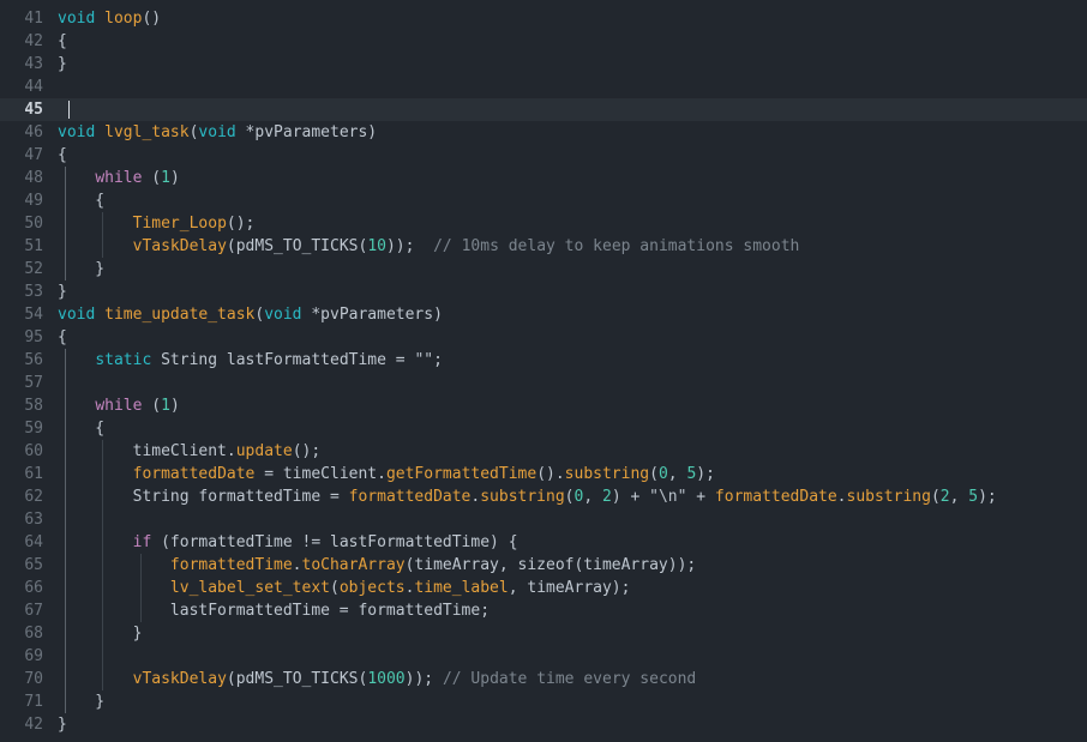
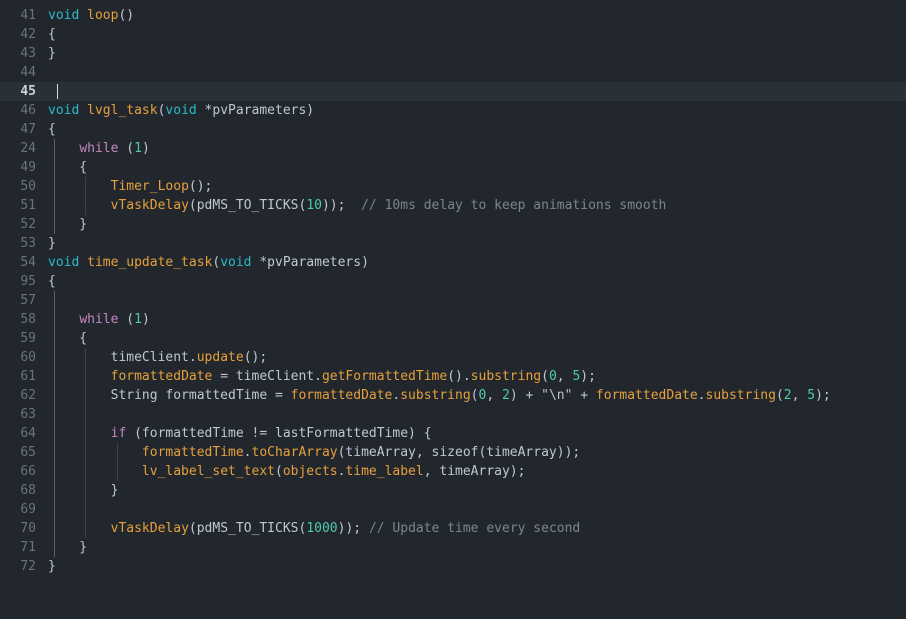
  41 void loop()
  42 {
  43 }
  44
  45
  46 void lvgl_task(void *pvParameters)
  47 {
- 48 while (1)
+ 24 while (1)
  49 {
  50 Timer_Loop();
  51 vTaskDelay(pdMS_TO_TICKS(10)); // 10ms delay to keep animations smooth
  52 }
  53 }
  54 void time_update_task(void *pvParameters)
  95 {
- 56 static String lastFormattedTime = "";
  57
  58 while (1)
  59 {
  60 timeClient.update();
  61 formattedDate = timeClient.getFormattedTime().substring(0, 5);
  62 String formattedTime = formattedDate.substring(0, 2) + "\n" + formattedDate.substring(2, 5);
  63
  64 if (formattedTime != lastFormattedTime) {
  65 formattedTime.toCharArray(timeArray, sizeof(timeArray));
  66 lv_label_set_text(objects.time_label, timeArray);
- 67 lastFormattedTime = formattedTime;
  68 }
  69
  70 vTaskDelay(pdMS_TO_TICKS(1000)); // Update time every second
  71 }
- 42 }
+ 72 }
